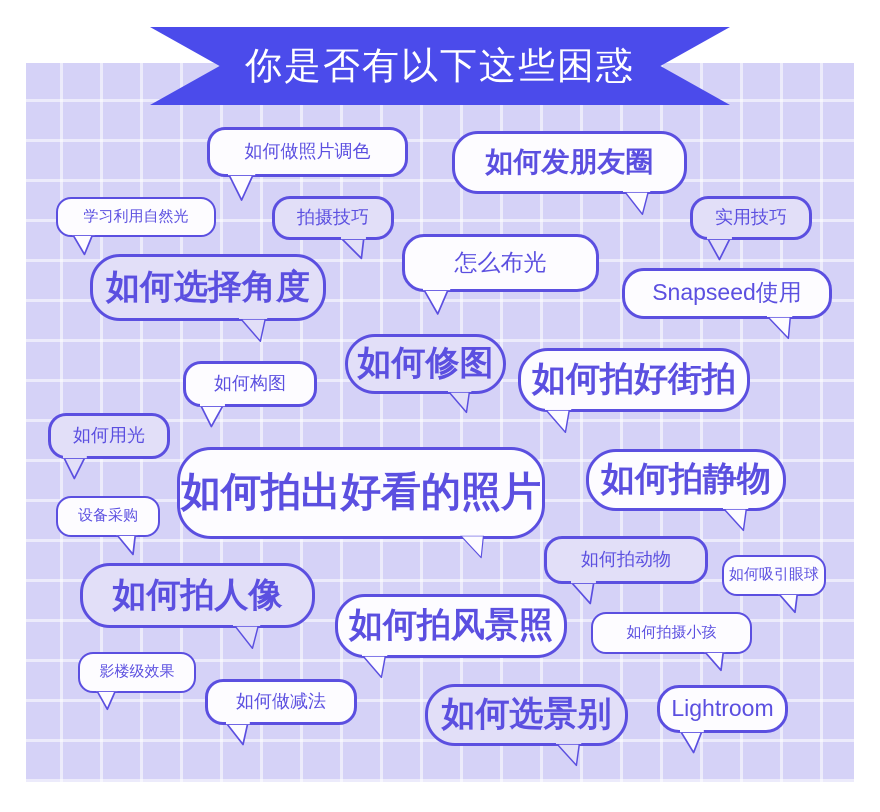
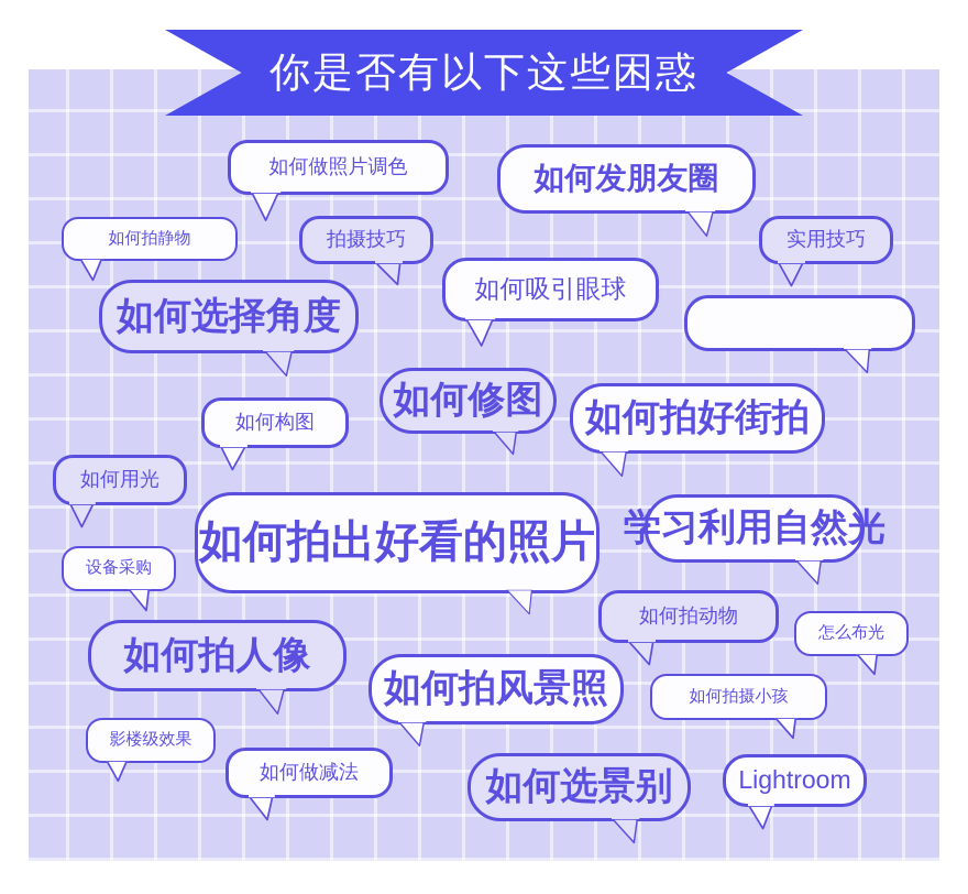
  你是否有以下这些困惑
  如何做照片调色
  如何发朋友圈
- 学习利用自然光
+ 如何拍静物
  拍摄技巧
  实用技巧
  如何选择角度
- 怎么布光
+ 如何吸引眼球
- Snapseed使用
  如何构图
  如何修图
  如何拍好街拍
  如何用光
  如何拍出好看的照片
- 如何拍静物
+ 学习利用自然光
  设备采购
  如何拍动物
- 如何吸引眼球
+ 怎么布光
  如何拍人像
  如何拍风景照
  如何拍摄小孩
  影楼级效果
  如何做减法
  如何选景别
  Lightroom
